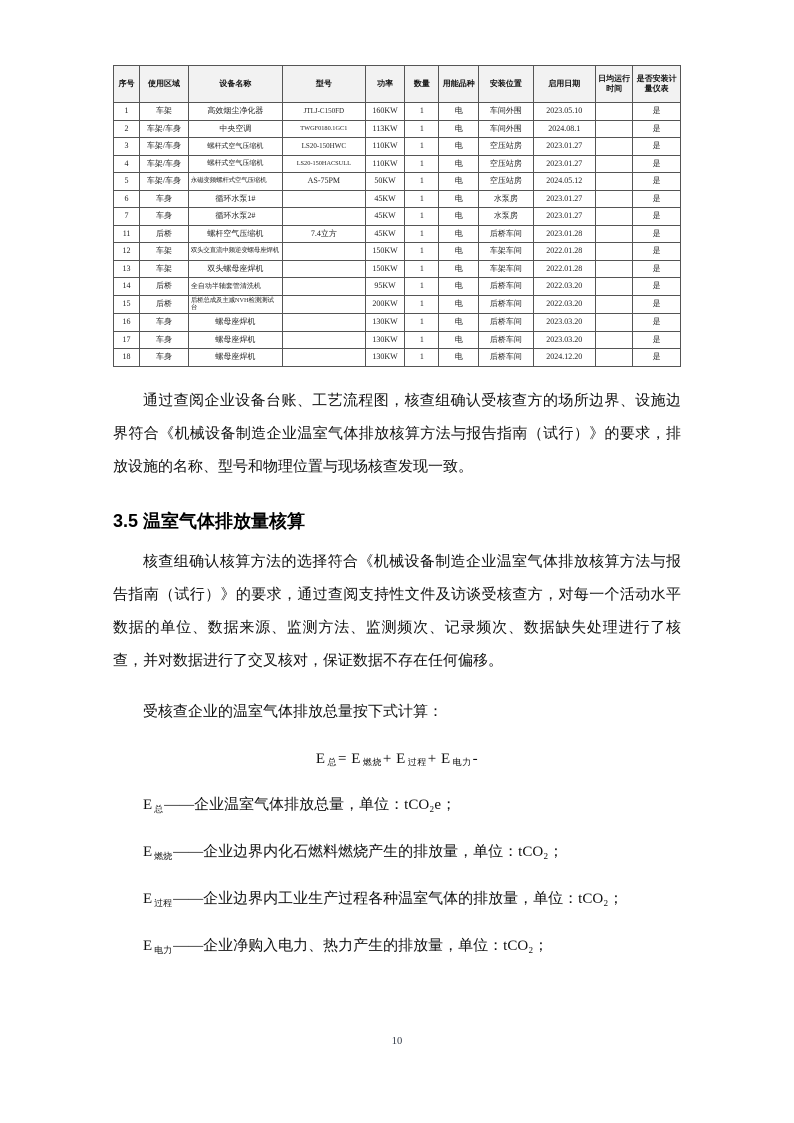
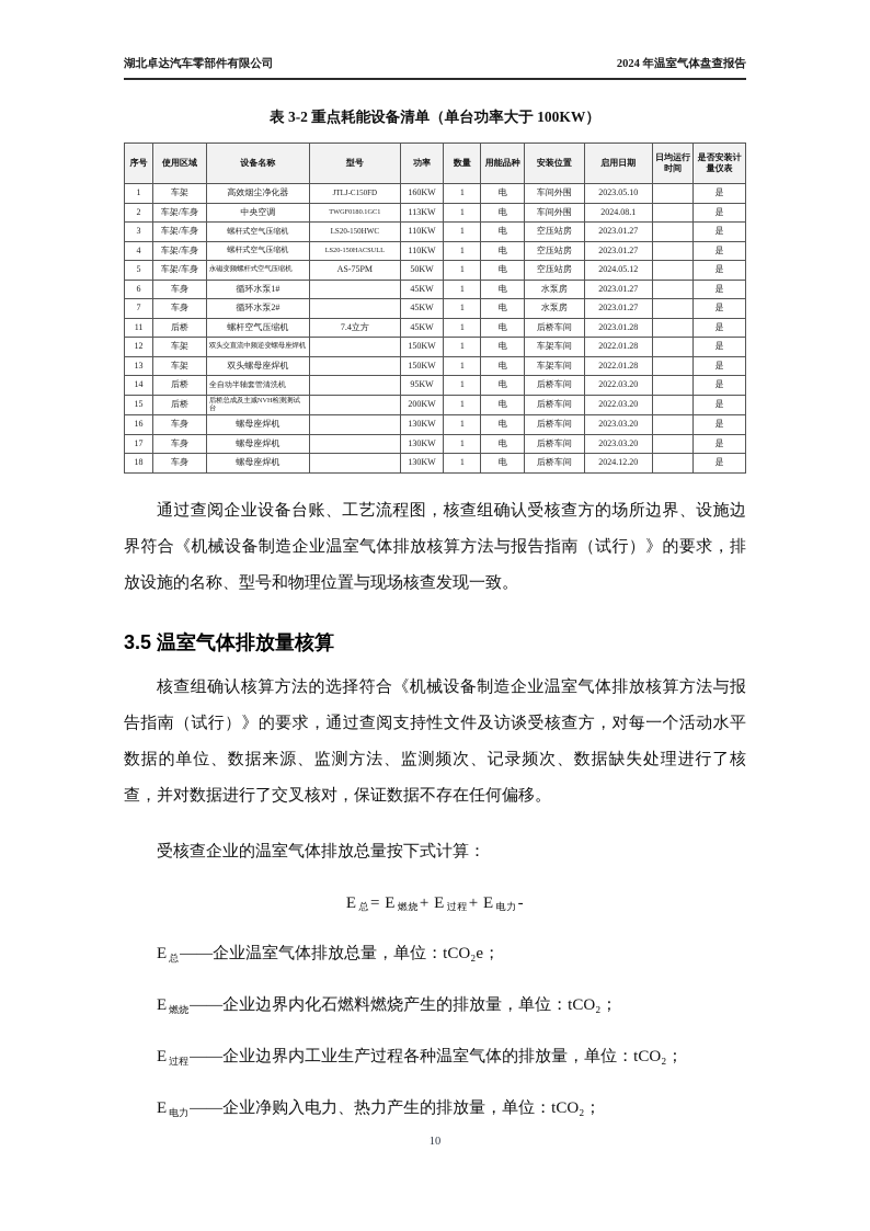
+ 湖北卓达汽车零部件有限公司
+ 2024 年温室气体盘查报告
+ 表 3-2 重点耗能设备清单（单台功率大于 100KW）
  序号	使用区域	设备名称	型号	功率	数量	用能品种	安装位置	启用日期	日均运行时间	是否安装计量仪表
  1	车架	高效烟尘净化器	JTLJ-C150FD	160KW	1	电	车间外围	2023.05.10		是
  2	车架/车身	中央空调		113KW	1	电	车间外围	2024.08.1		是
  3	车架/车身	螺杆式空气压缩机	LS20-150HWC	110KW	1	电	空压站房	2023.01.27		是
  4	车架/车身	螺杆式空气压缩机		110KW	1	电	空压站房	2023.01.27		是
  5	车架/车身		AS-75PM	50KW	1	电	空压站房	2024.05.12		是
  6	车身	循环水泵1#		45KW	1	电	水泵房	2023.01.27		是
  7	车身	循环水泵2#		45KW	1	电	水泵房	2023.01.27		是
  11	后桥	螺杆空气压缩机	7.4立方	45KW	1	电	后桥车间	2023.01.28		是
  13	车架	双头螺母座焊机		150KW	1	电	车架车间	2022.01.28		是
  14	后桥	全自动半轴套管清洗机		95KW	1	电	后桥车间	2022.03.20		是
  16	车身	螺母座焊机		130KW	1	电	后桥车间	2023.03.20		是
  17	车身	螺母座焊机		130KW	1	电	后桥车间	2023.03.20		是
  18	车身	螺母座焊机		130KW	1	电	后桥车间	2024.12.20		是
  通过查阅企业设备台账、工艺流程图，核查组确认受核查方的场所边界、设施边界符合《机械设备制造企业温室气体排放核算方法与报告指南（试行）》的要求，排放设施的名称、型号和物理位置与现场核查发现一致。
  3.5 温室气体排放量核算
  核查组确认核算方法的选择符合《机械设备制造企业温室气体排放核算方法与报告指南（试行）》的要求，通过查阅支持性文件及访谈受核查方，对每一个活动水平数据的单位、数据来源、监测方法、监测频次、记录频次、数据缺失处理进行了核查，并对数据进行了交叉核对，保证数据不存在任何偏移。
  受核查企业的温室气体排放总量按下式计算：
  E 总= E 燃烧+ E 过程+ E 电力-
  E 总——企业温室气体排放总量，单位：tCO₂e；
  E 燃烧——企业边界内化石燃料燃烧产生的排放量，单位：tCO₂；
  E 过程——企业边界内工业生产过程各种温室气体的排放量，单位：tCO₂；
  E 电力——企业净购入电力、热力产生的排放量，单位：tCO₂；
  10
